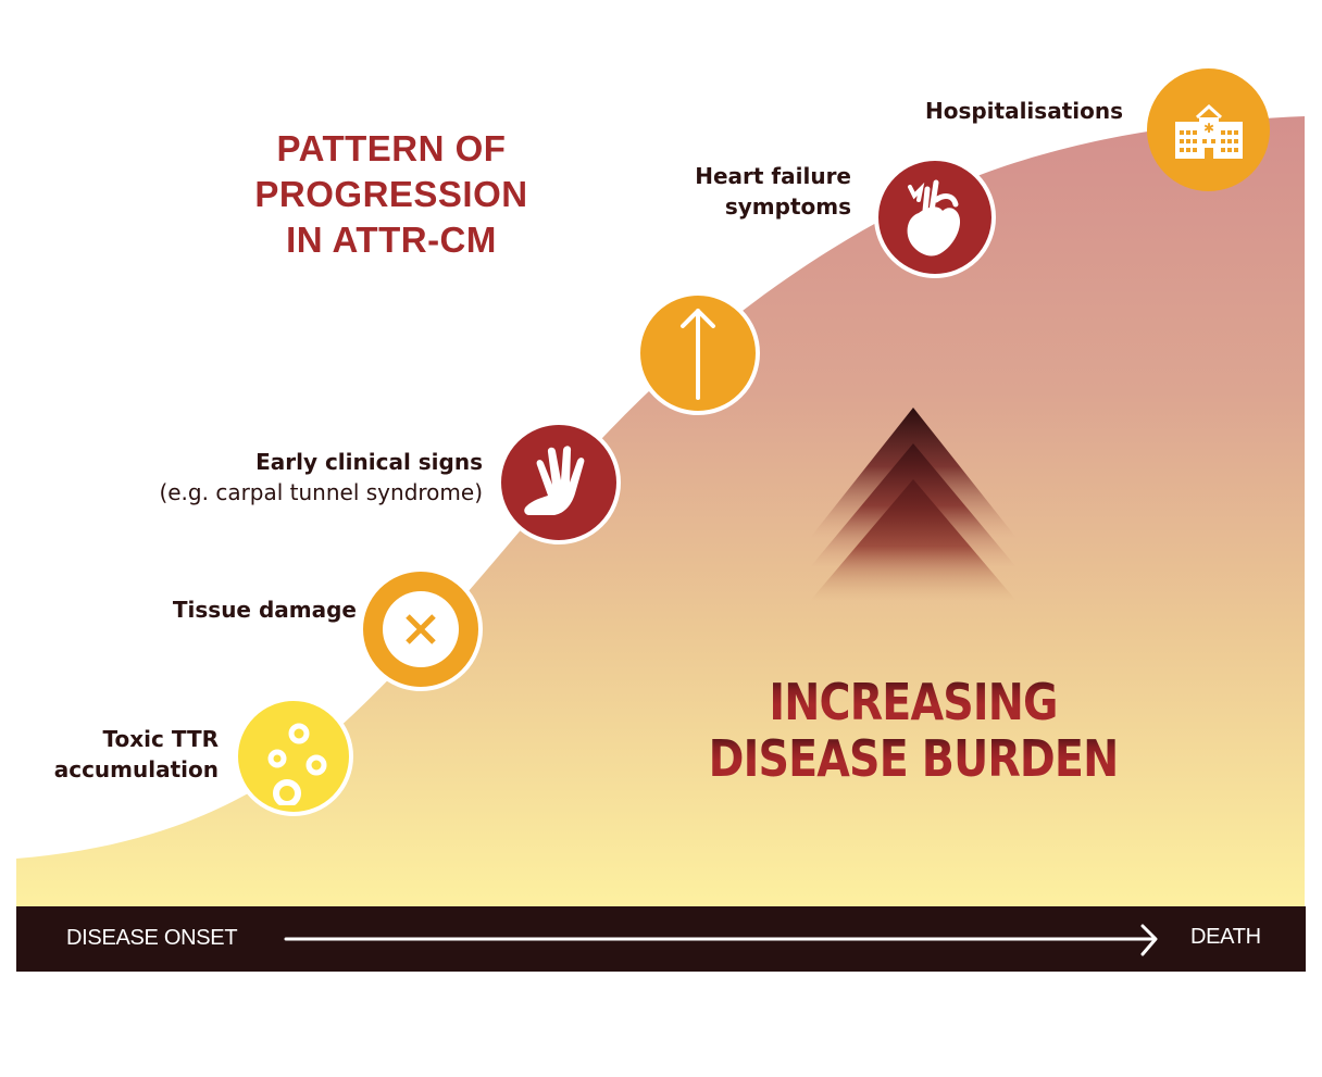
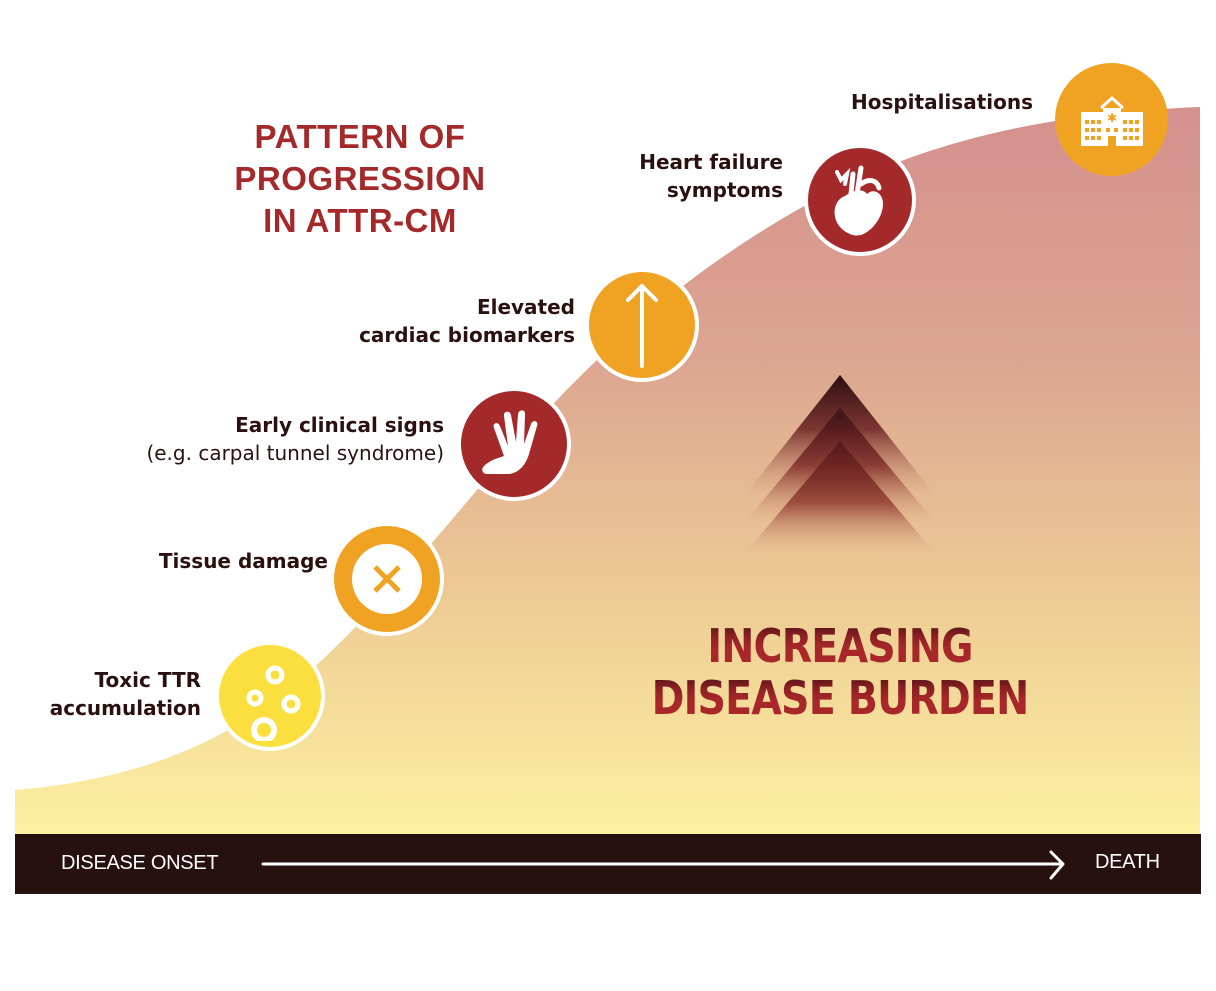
  PATTERN OF
  PROGRESSION
  IN ATTR-CM
  Toxic TTR
  accumulation
  Tissue damage
  Early clinical signs
  (e.g. carpal tunnel syndrome)
+ Elevated
+ cardiac biomarkers
  Heart failure
  symptoms
  Hospitalisations
  ✱
  INCREASING
  DISEASE BURDEN
  DISEASE ONSET
  DEATH
